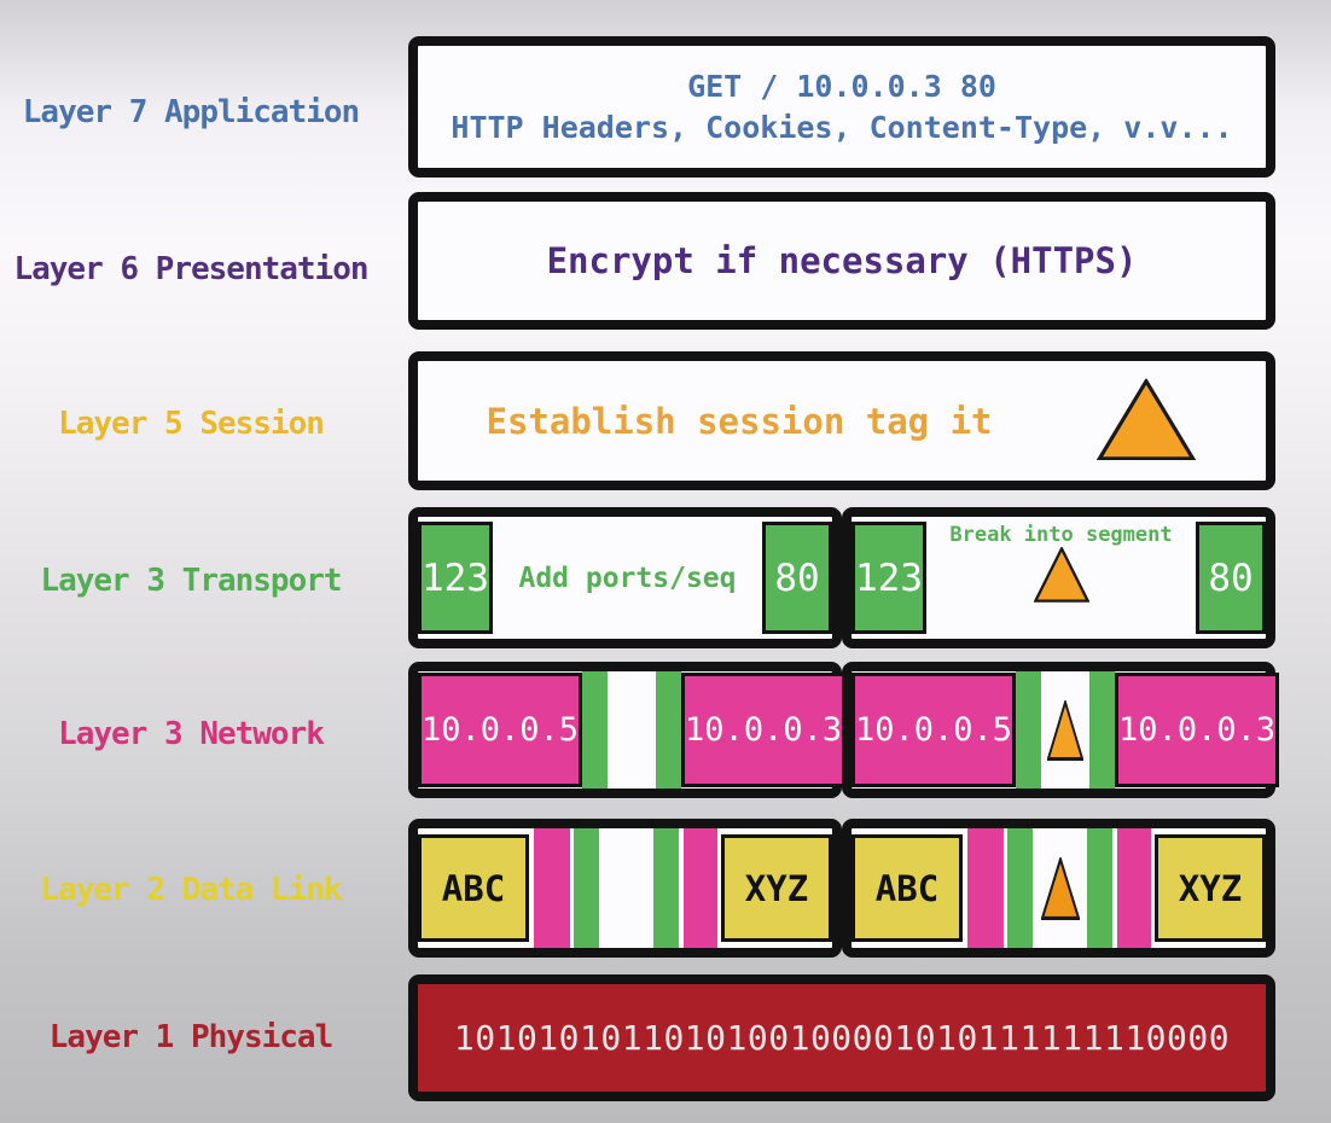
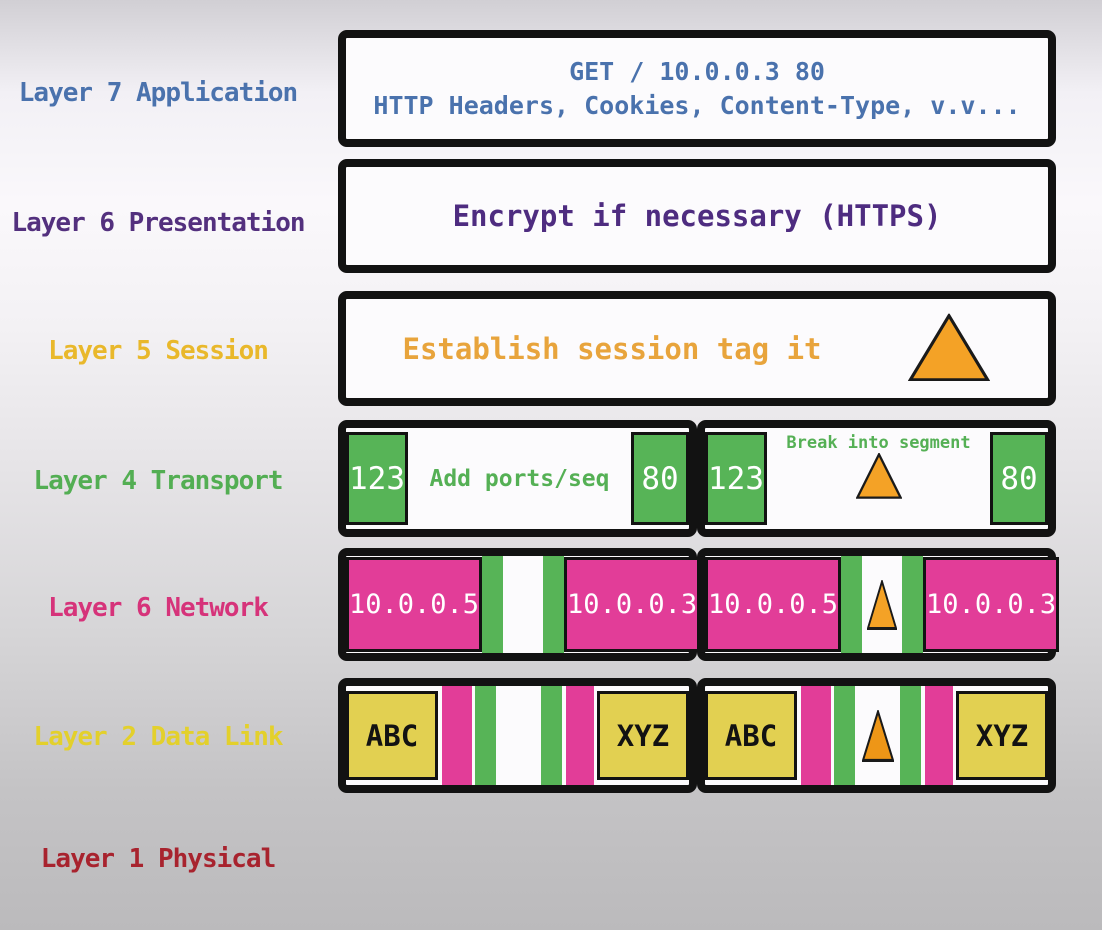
  Layer 7 Application
  Layer 6 Presentation
  Layer 5 Session
- Layer 3 Transport
+ Layer 4 Transport
- Layer 3 Network
+ Layer 6 Network
  Layer 2 Data Link
  Layer 1 Physical
  GET / 10.0.0.3 80
  HTTP Headers, Cookies, Content-Type, v.v...
  Encrypt if necessary (HTTPS)
  Establish session tag it
  123
  Add ports/seq
  80
  123
  Break into segment
  80
  10.0.0.5
  10.0.0.3
  10.0.0.5
  10.0.0.3
  ABC
  XYZ
  ABC
  XYZ
- 1010101011010100100001010111111110000
